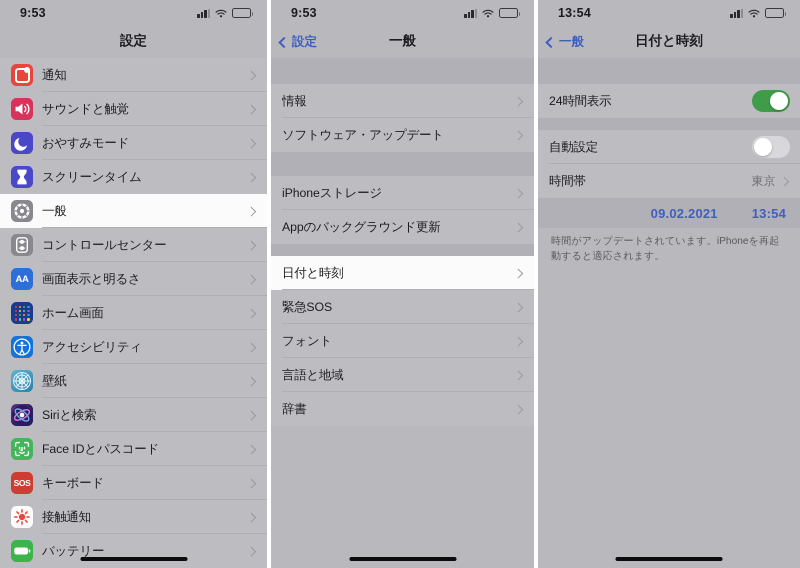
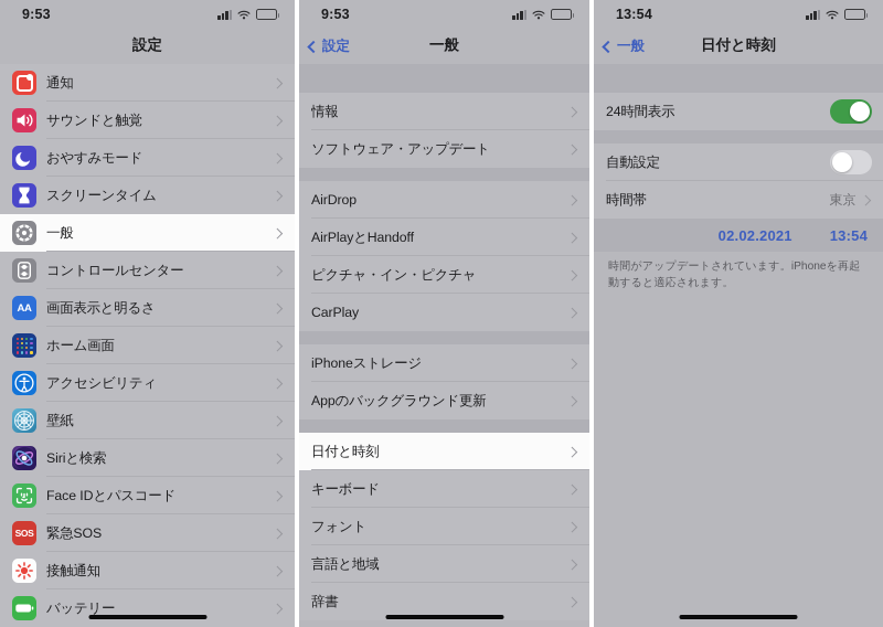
  9:53
  設定
  通知
  サウンドと触覚
  おやすみモード
  スクリーンタイム
  一般
  コントロールセンター
  AA
  画面表示と明るさ
  ホーム画面
  アクセシビリティ
  壁紙
  Siriと検索
  Face IDとパスコード
  SOS
- キーボード
+ 緊急SOS
  接触通知
  バッテリー
  9:53
  設定
  一般
  情報
  ソフトウェア・アップデート
+ AirDrop
+ AirPlayとHandoff
+ ピクチャ・イン・ピクチャ
+ CarPlay
  iPhoneストレージ
  Appのバックグラウンド更新
  日付と時刻
- 緊急SOS
+ キーボード
  フォント
  言語と地域
  辞書
  13:54
  一般
  日付と時刻
  24時間表示
  自動設定
  時間帯
  東京
- 09.02.2021
+ 02.02.2021
  13:54
  時間がアップデートされています。iPhoneを再起動すると適応されます。
